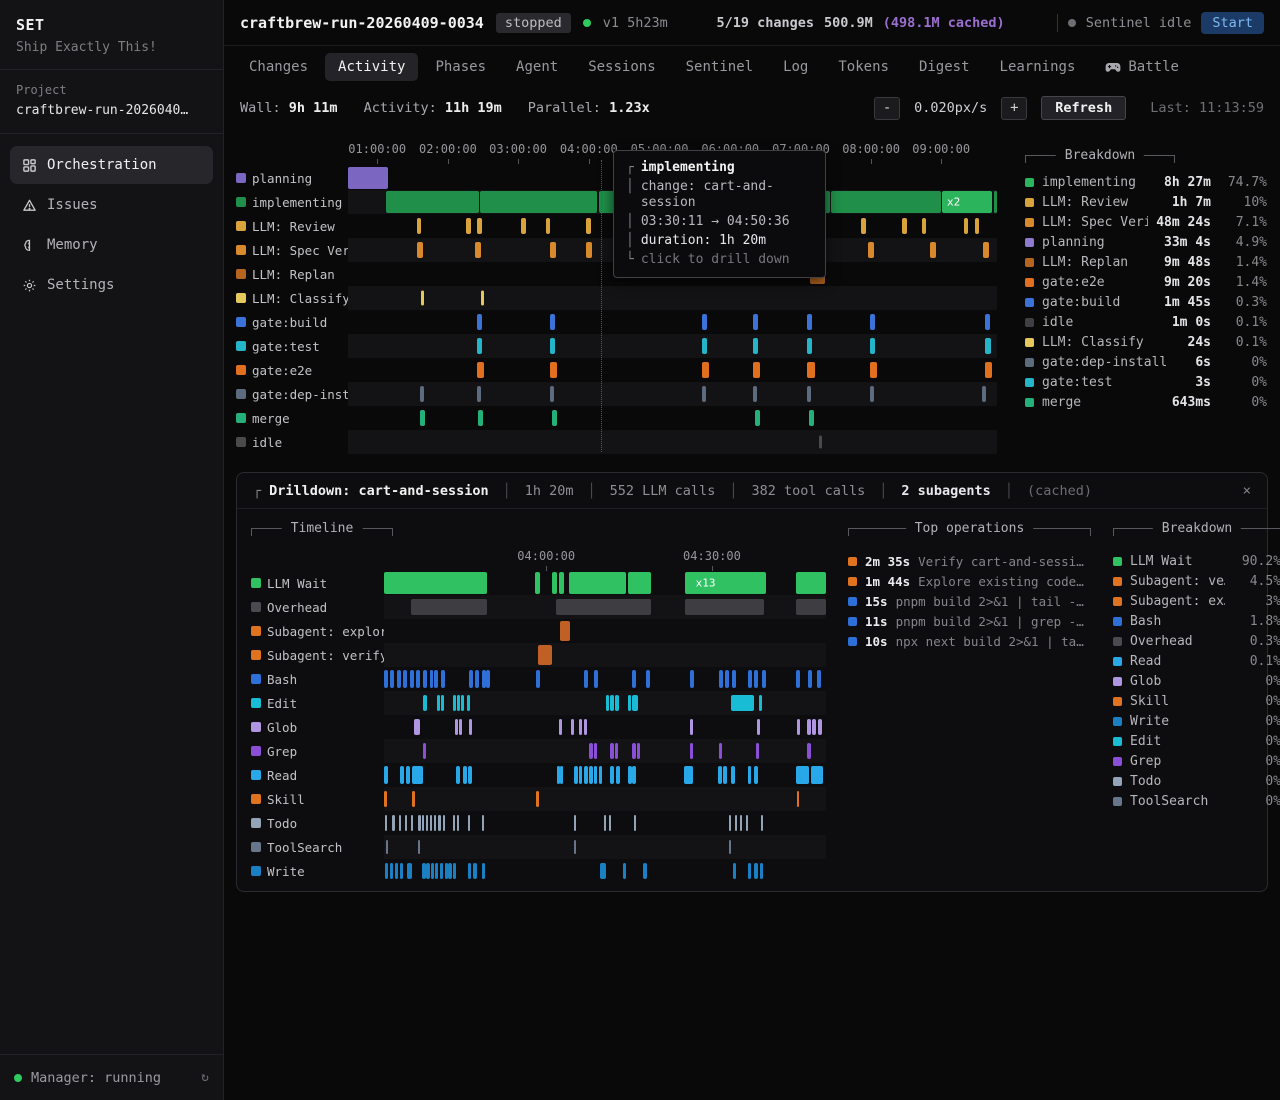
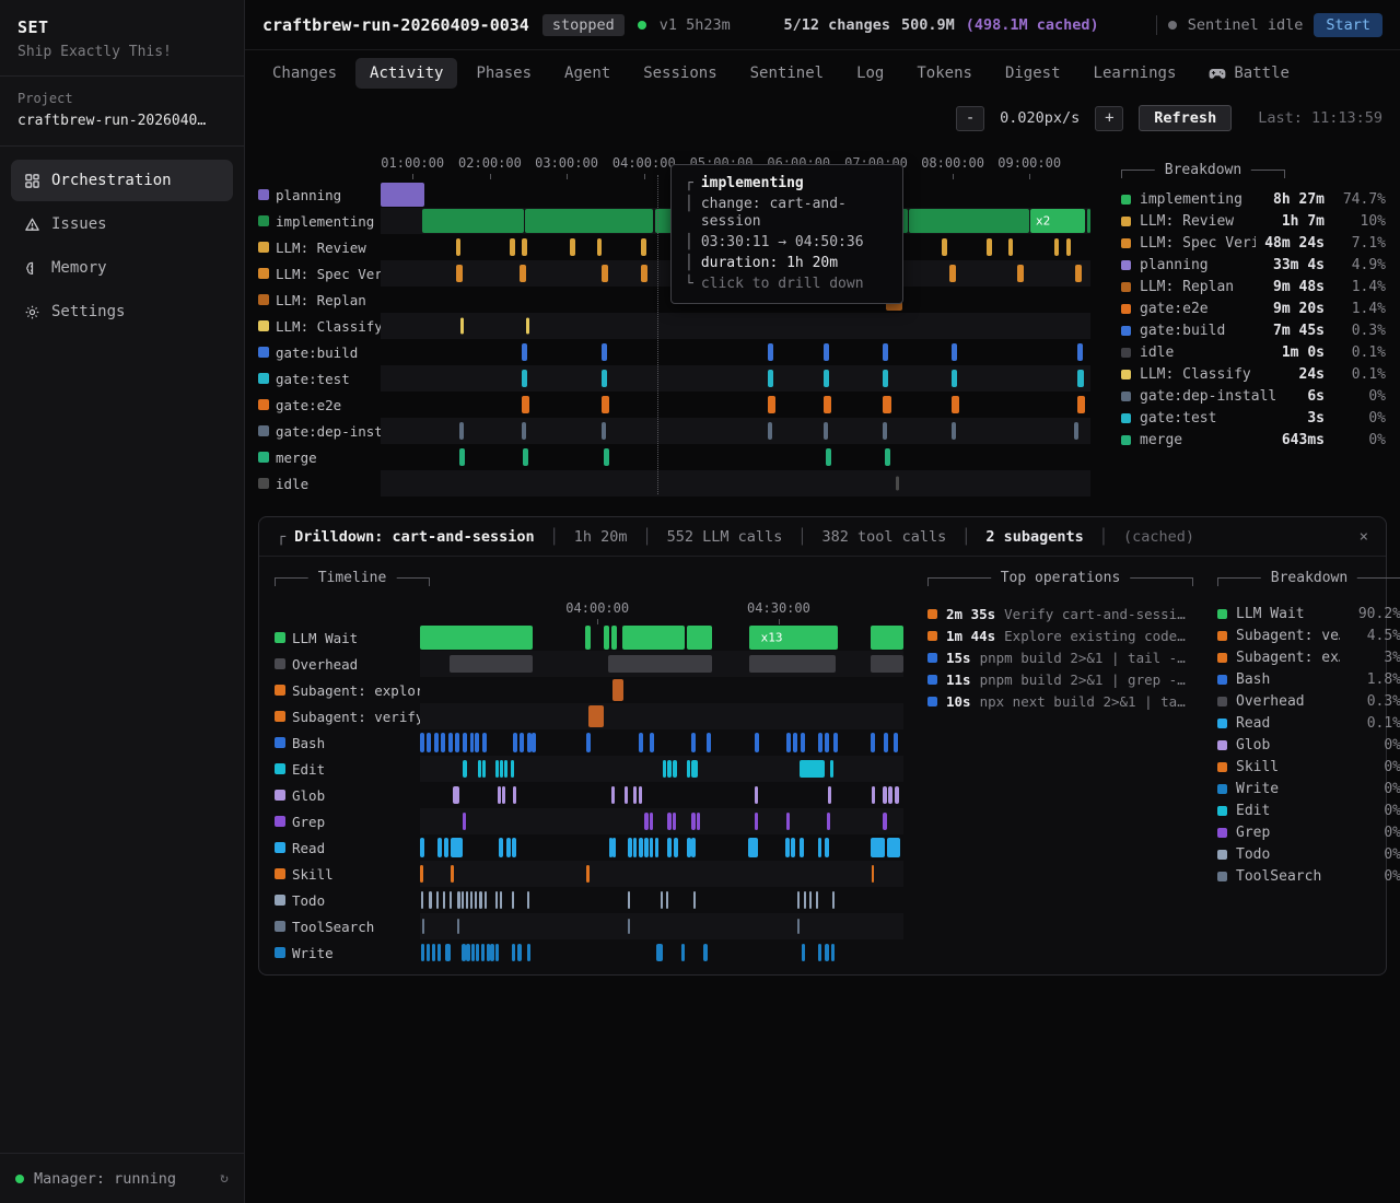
  SET
  Ship Exactly This!
  Project
  craftbrew-run-2026040…
  Orchestration
  Issues
  Memory
  Settings
  Manager: running
  ↻
  craftbrew-run-20260409-0034
  stopped
  v1 5h23m
- 5/19 changes
+ 5/12 changes
  500.9M
  (498.1M cached)
  Sentinel idle
  Start
  Changes
  Activity
  Phases
  Agent
  Sessions
  Sentinel
  Log
  Tokens
  Digest
  Learnings
  Battle
- Wall: 9h 11m
- Activity: 11h 19m
- Parallel: 1.23x
  -
  0.020px/s
  +
  Refresh
  Last: 11:13:59
  ┌
  implementing
  │
  change: cart-and-session
  │
  03:30:11 → 04:50:36
  │
  duration: 1h 20m
  └
  click to drill down
  01:00:00
  02:00:00
  03:00:00
  04:00:00
  05:00:00
  06:00:00
  07:00:00
  08:00:00
  09:00:00
  planning
  implementing
  x2
  LLM: Review
  LLM: Spec Ver
  LLM: Replan
  LLM: Classify
  gate:build
  gate:test
  gate:e2e
  gate:dep-inst
  merge
  idle
  Breakdown
  implementing
  8h 27m
  74.7%
  LLM: Review
  1h 7m
  10%
  LLM: Spec Veri
  48m 24s
  7.1%
  planning
  33m 4s
  4.9%
  LLM: Replan
  9m 48s
  1.4%
  gate:e2e
  9m 20s
  1.4%
  gate:build
- 1m 45s
+ 7m 45s
  0.3%
  idle
  1m 0s
  0.1%
  LLM: Classify
  24s
  0.1%
  gate:dep-install
  6s
  0%
  gate:test
  3s
  0%
  merge
  643ms
  0%
  ┌
  Drilldown: cart-and-session
  │
  1h 20m
  │
  552 LLM calls
  │
  382 tool calls
  │
  2 subagents
  │
  (cached)
  ×
  Timeline
  04:00:00
  04:30:00
  LLM Wait
  x13
  Overhead
  Subagent: explor
  Subagent: verif
  Bash
  Edit
  Glob
  Grep
  Read
  Skill
  Todo
  ToolSearch
  Write
  Top operations
  2m 35s
  Verify cart-and-session
  1m 44s
  Explore existing codeba
  15s
  pnpm build 2>&1 | tail -30
  11s
  pnpm build 2>&1 | grep -E
  10s
  npx next build 2>&1 | tail
  Breakdown
  LLM Wait
  90.2%
  Subagent: ve
  4.5%
  Subagent: ex
  3%
  Bash
  1.8%
  Overhead
  0.3%
  Read
  0.1%
  Glob
  0%
  Skill
  0%
  Write
  0%
  Edit
  0%
  Grep
  0%
  Todo
  0%
  ToolSearch
  0%
